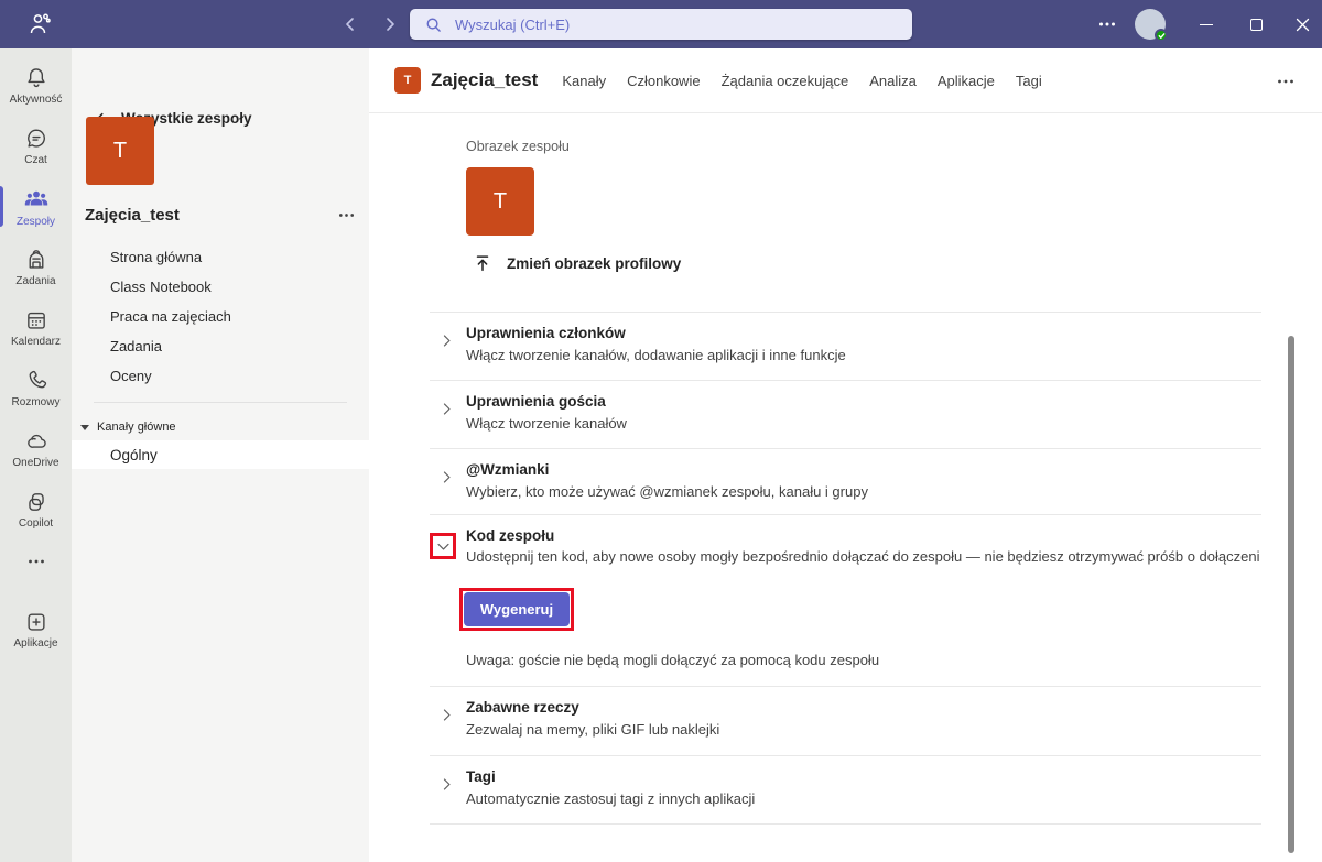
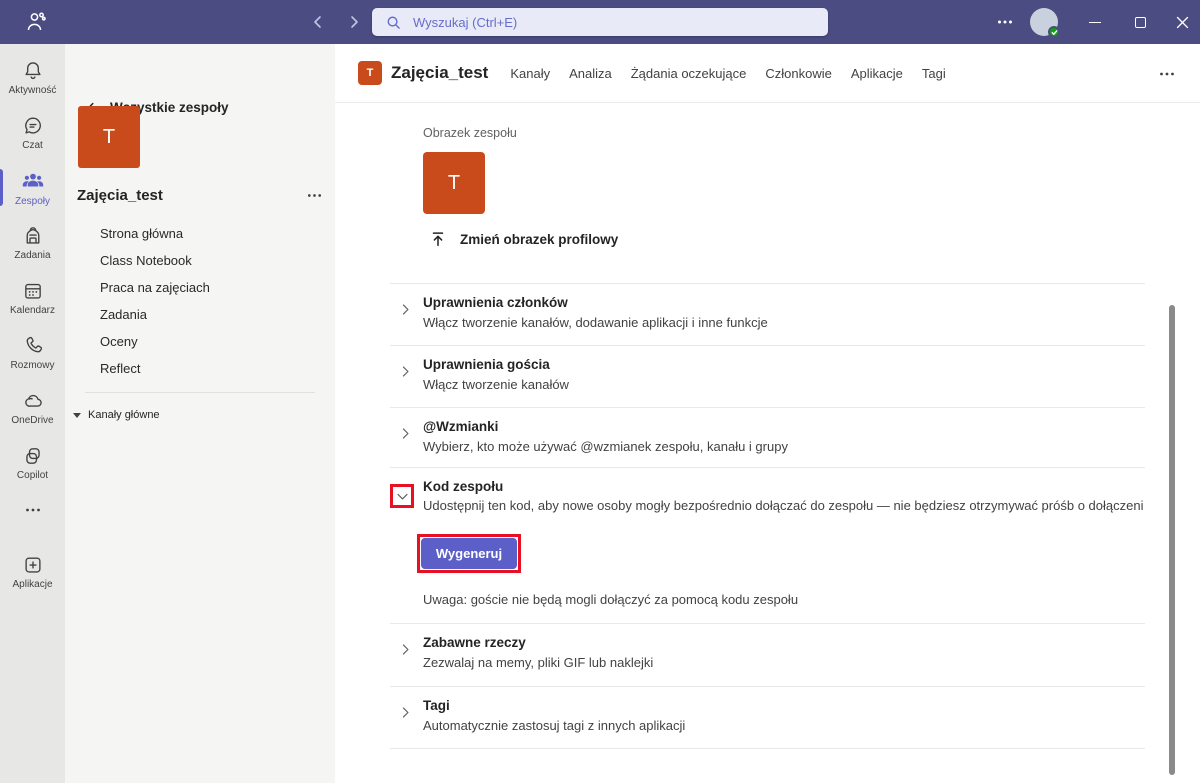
  Wyszukaj (Ctrl+E)
  Aktywność
  Czat
  Zespoły
  Zadania
  Kalendarz
  Rozmowy
  OneDrive
  Copilot
  Aplikacje
  ystkie zespoły
  T
  Zajęcia_test
  Strona główna
  Class Notebook
  Praca na zajęciach
  Zadania
  Oceny
+ Reflect
  Kanały główne
- Ogólny
  T
  Zajęcia_test
  Kanały
- Członkowie
+ Analiza
  Żądania oczekujące
- Analiza
+ Członkowie
  Aplikacje
  Tagi
  Obrazek zespołu
  T
  Zmień obrazek profilowy
  Uprawnienia członków
  Włącz tworzenie kanałów, dodawanie aplikacji i inne funkcje
  Uprawnienia gościa
  Włącz tworzenie kanałów
  @Wzmianki
  Wybierz, kto może używać @wzmianek zespołu, kanału i grupy
  Kod zespołu
  Udostępnij ten kod, aby nowe osoby mogły bezpośrednio dołączać do zespołu — nie będziesz otrzymywać próśb o dołączeni
  Wygeneruj
  Uwaga: goście nie będą mogli dołączyć za pomocą kodu zespołu
  Zabawne rzeczy
  Zezwalaj na memy, pliki GIF lub naklejki
  Tagi
  Automatycznie zastosuj tagi z innych aplikacji
